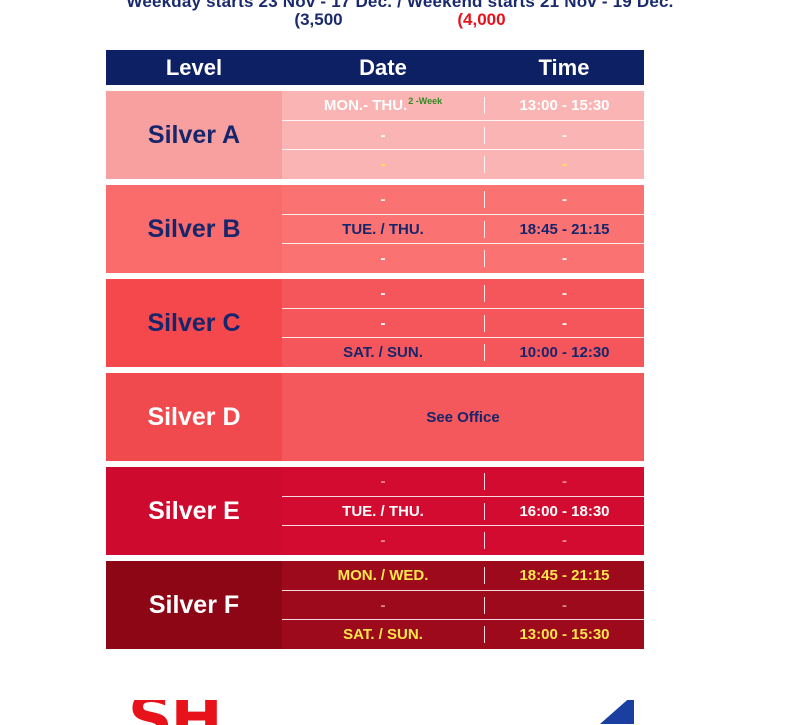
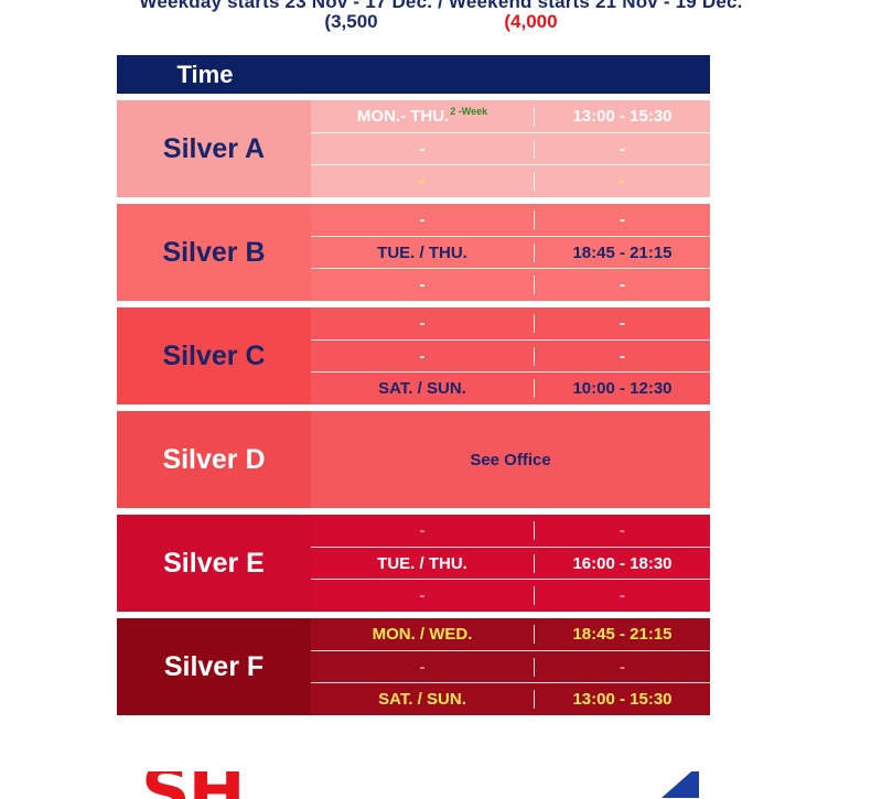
  Weekday starts 23 Nov - 17 Dec. / Weekend starts 21 Nov - 19 Dec.
  (3,500 (4,000
- Level
- Date
  Time
  Silver A
  MON.- THU.2 -Week
  13:00 - 15:30
  -
  -
  -
  -
  Silver B
  -
  -
  TUE. / THU.
  18:45 - 21:15
  -
  -
  Silver C
  -
  -
  -
  -
  SAT. / SUN.
  10:00 - 12:30
  Silver D
  See Office
  Silver E
  -
  -
  TUE. / THU.
  16:00 - 18:30
  -
  -
  Silver F
  MON. / WED.
  18:45 - 21:15
  -
  -
  SAT. / SUN.
  13:00 - 15:30
  SH
